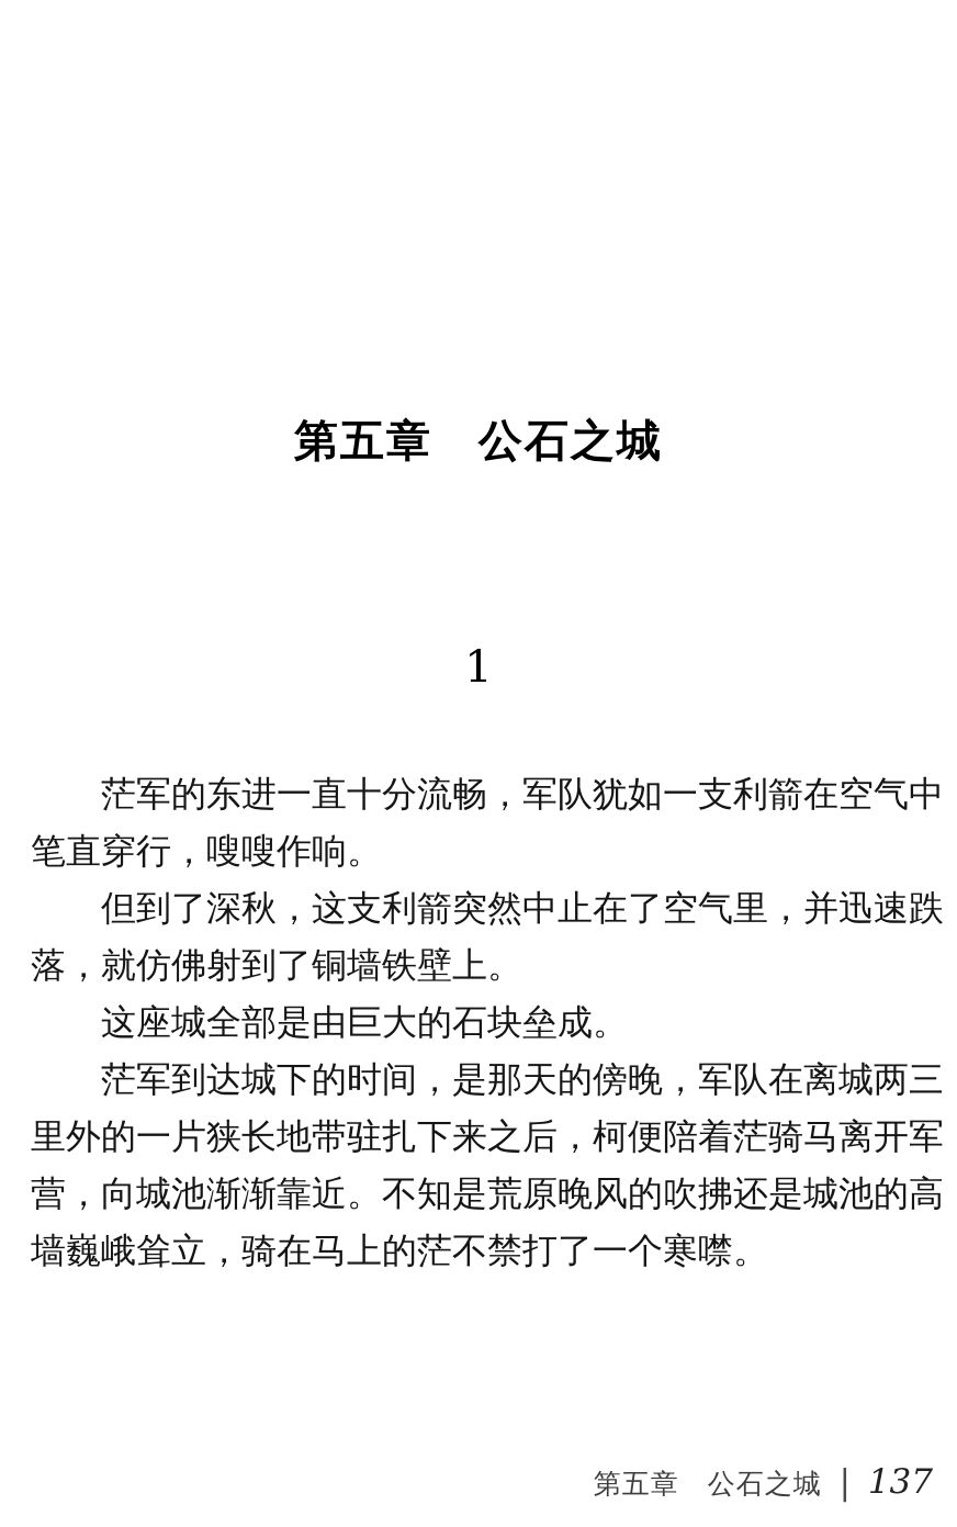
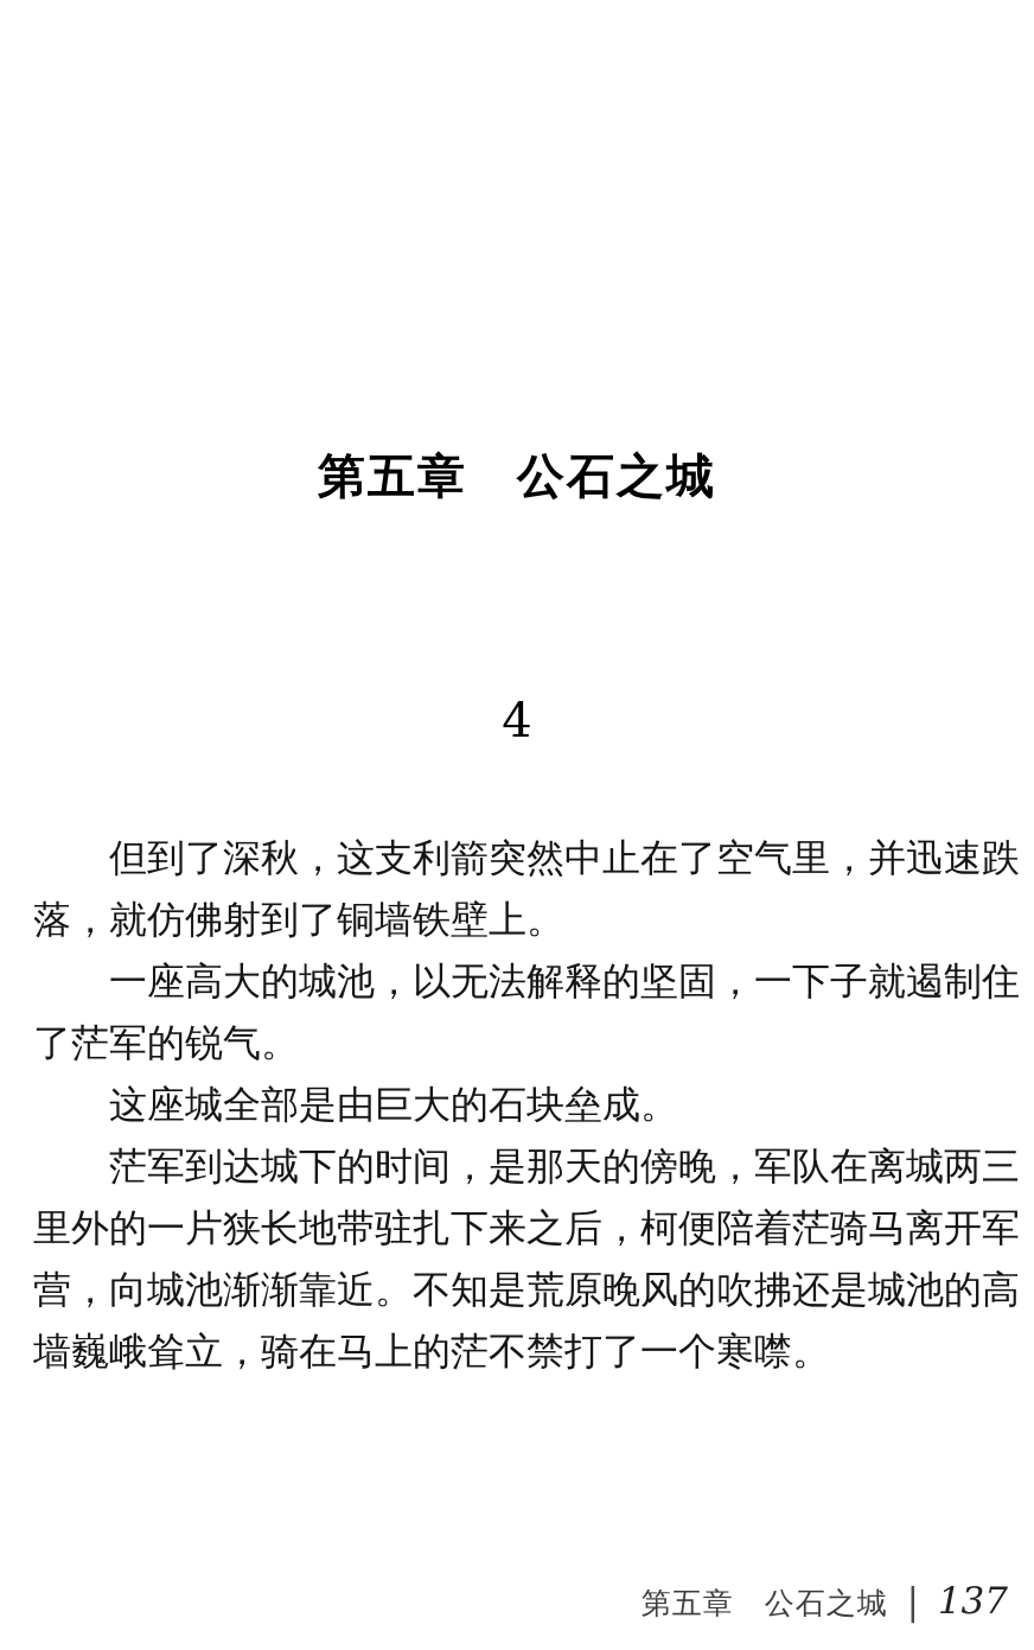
  第五章 公石之城
- 1
+ 4
- 茫军的东进一直十分流畅，军队犹如一支利箭在空气中笔直穿行，嗖嗖作响。
  但到了深秋，这支利箭突然中止在了空气里，并迅速跌落，就仿佛射到了铜墙铁壁上。
+ 一座高大的城池，以无法解释的坚固，一下子就遏制住了茫军的锐气。
  这座城全部是由巨大的石块垒成。
  茫军到达城下的时间，是那天的傍晚，军队在离城两三里外的一片狭长地带驻扎下来之后，柯便陪着茫骑马离开军营，向城池渐渐靠近。不知是荒原晚风的吹拂还是城池的高墙巍峨耸立，骑在马上的茫不禁打了一个寒噤。
  第五章 公石之城
  |
  137
